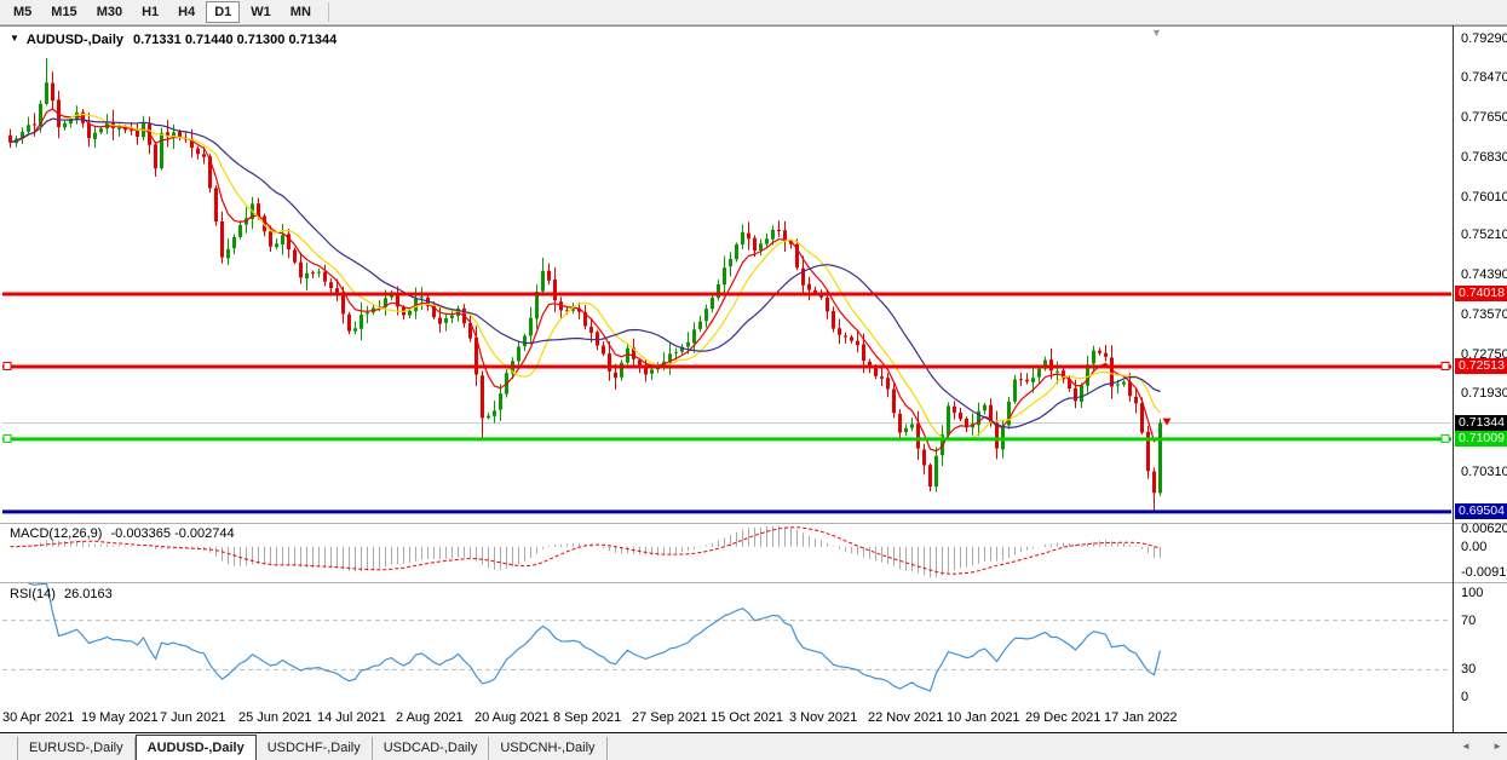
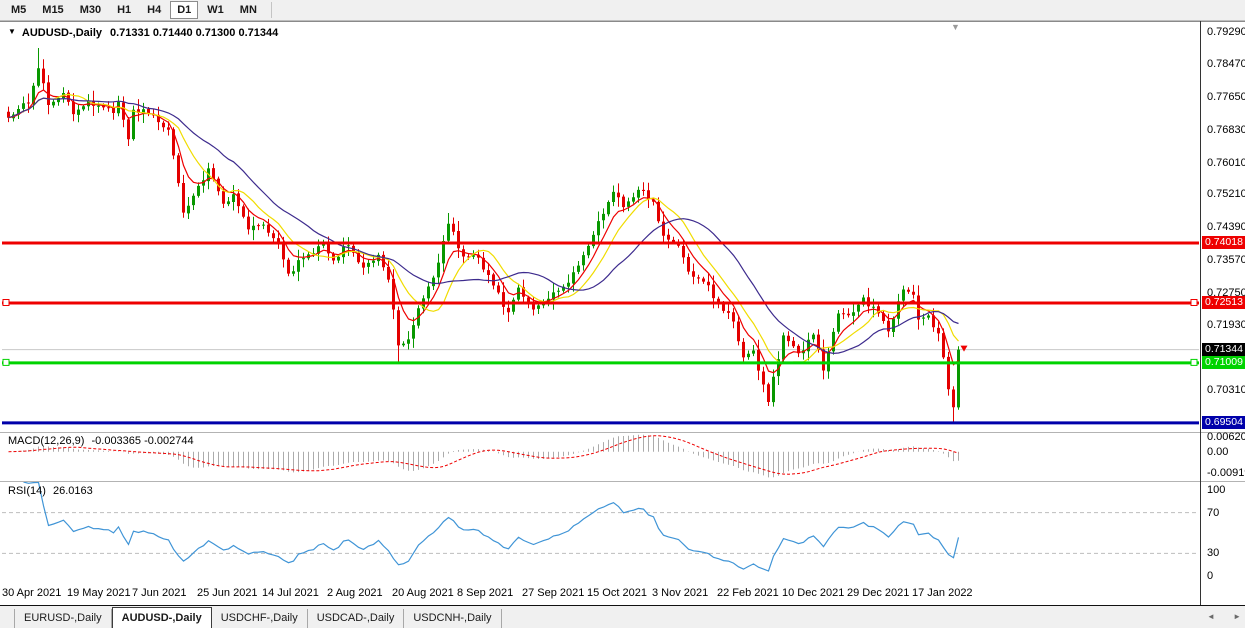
  M5
  M15
  M30
  H1
  H4
  D1
  W1
  MN
  ▼ AUDUSD-,Daily 0.71331 0.71440 0.71300 0.71344
  ▼
  MACD(12,26,9) -0.003365 -0.002744
  RSI(14) 26.0163
  0.79290
  0.78470
  0.77650
  0.76830
  0.76010
  0.75210
  0.74390
  0.73570
  0.72750
  0.71930
  0.70310
  0.74018
  0.72513
  0.71009
  0.69504
  0.71344
  0.00620
  0.00
  -0.0091
  100
  70
  30
  0
  30 Apr 2021
  19 May 2021
  7 Jun 2021
  25 Jun 2021
  14 Jul 2021
  2 Aug 2021
  20 Aug 2021
  8 Sep 2021
  27 Sep 2021
  15 Oct 2021
  3 Nov 2021
- 22 Nov 2021
+ 22 Feb 2021
- 10 Jan 2021
+ 10 Dec 2021
  29 Dec 2021
  17 Jan 2022
  EURUSD-,Daily
  AUDUSD-,Daily
  USDCHF-,Daily
  USDCAD-,Daily
  USDCNH-,Daily
  ◄
  ►
